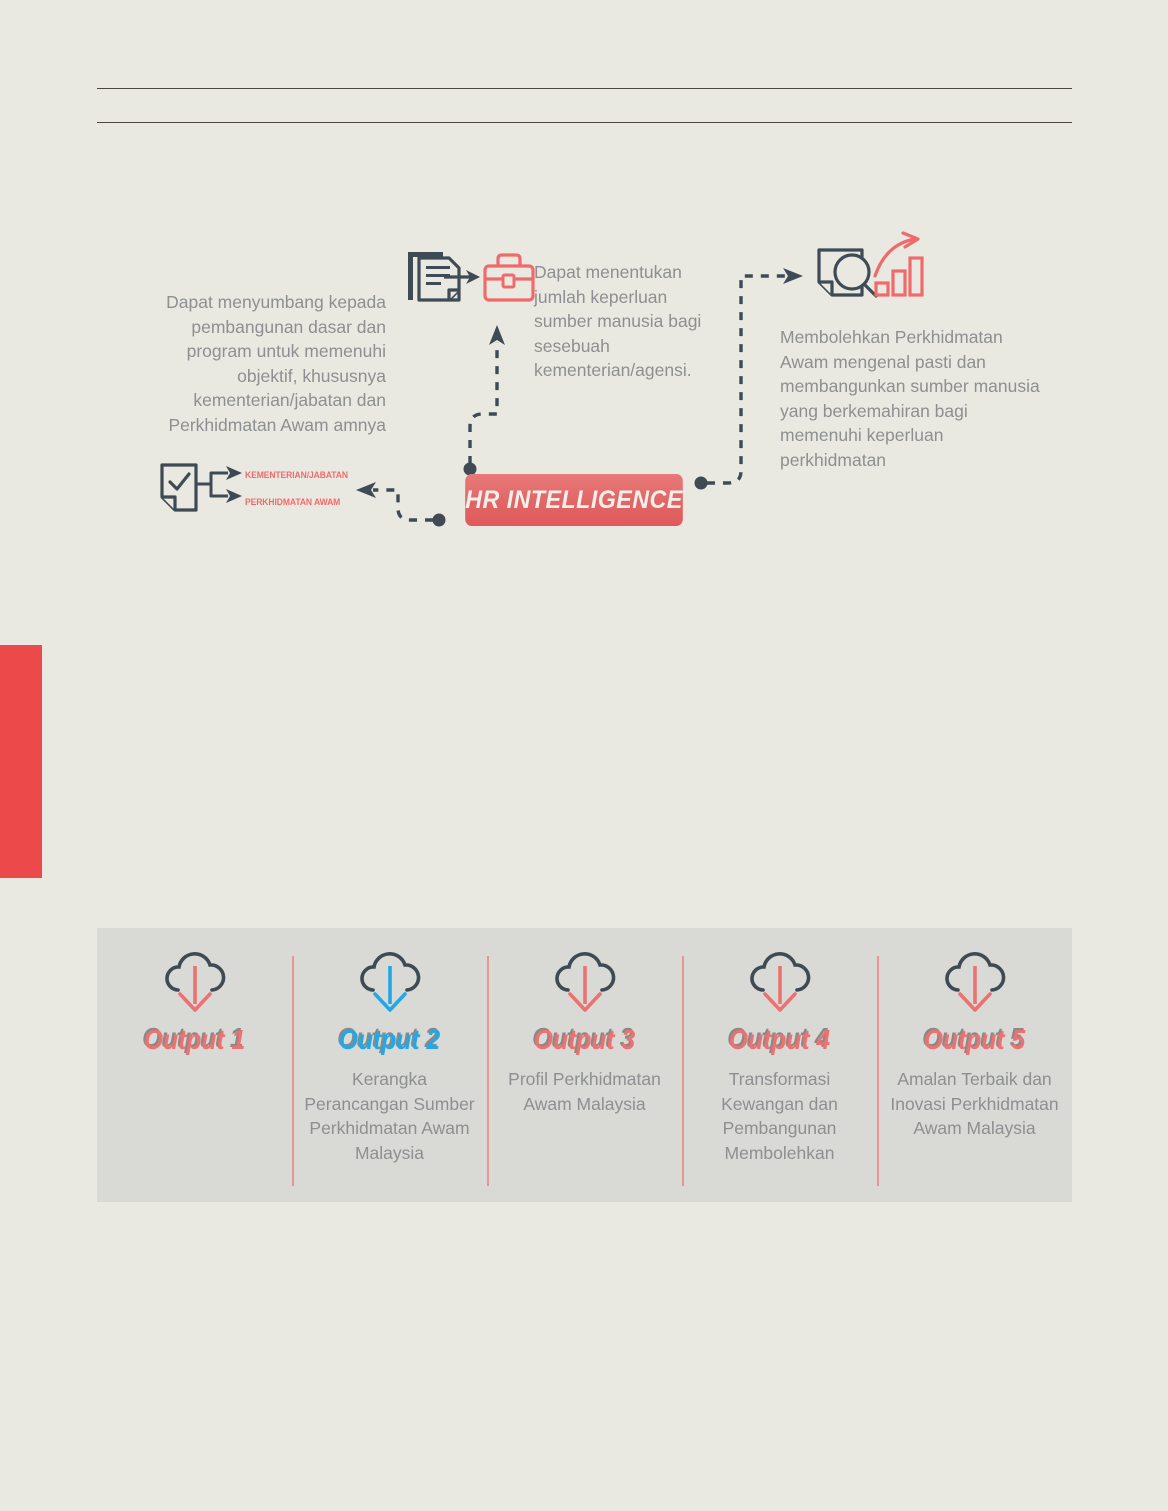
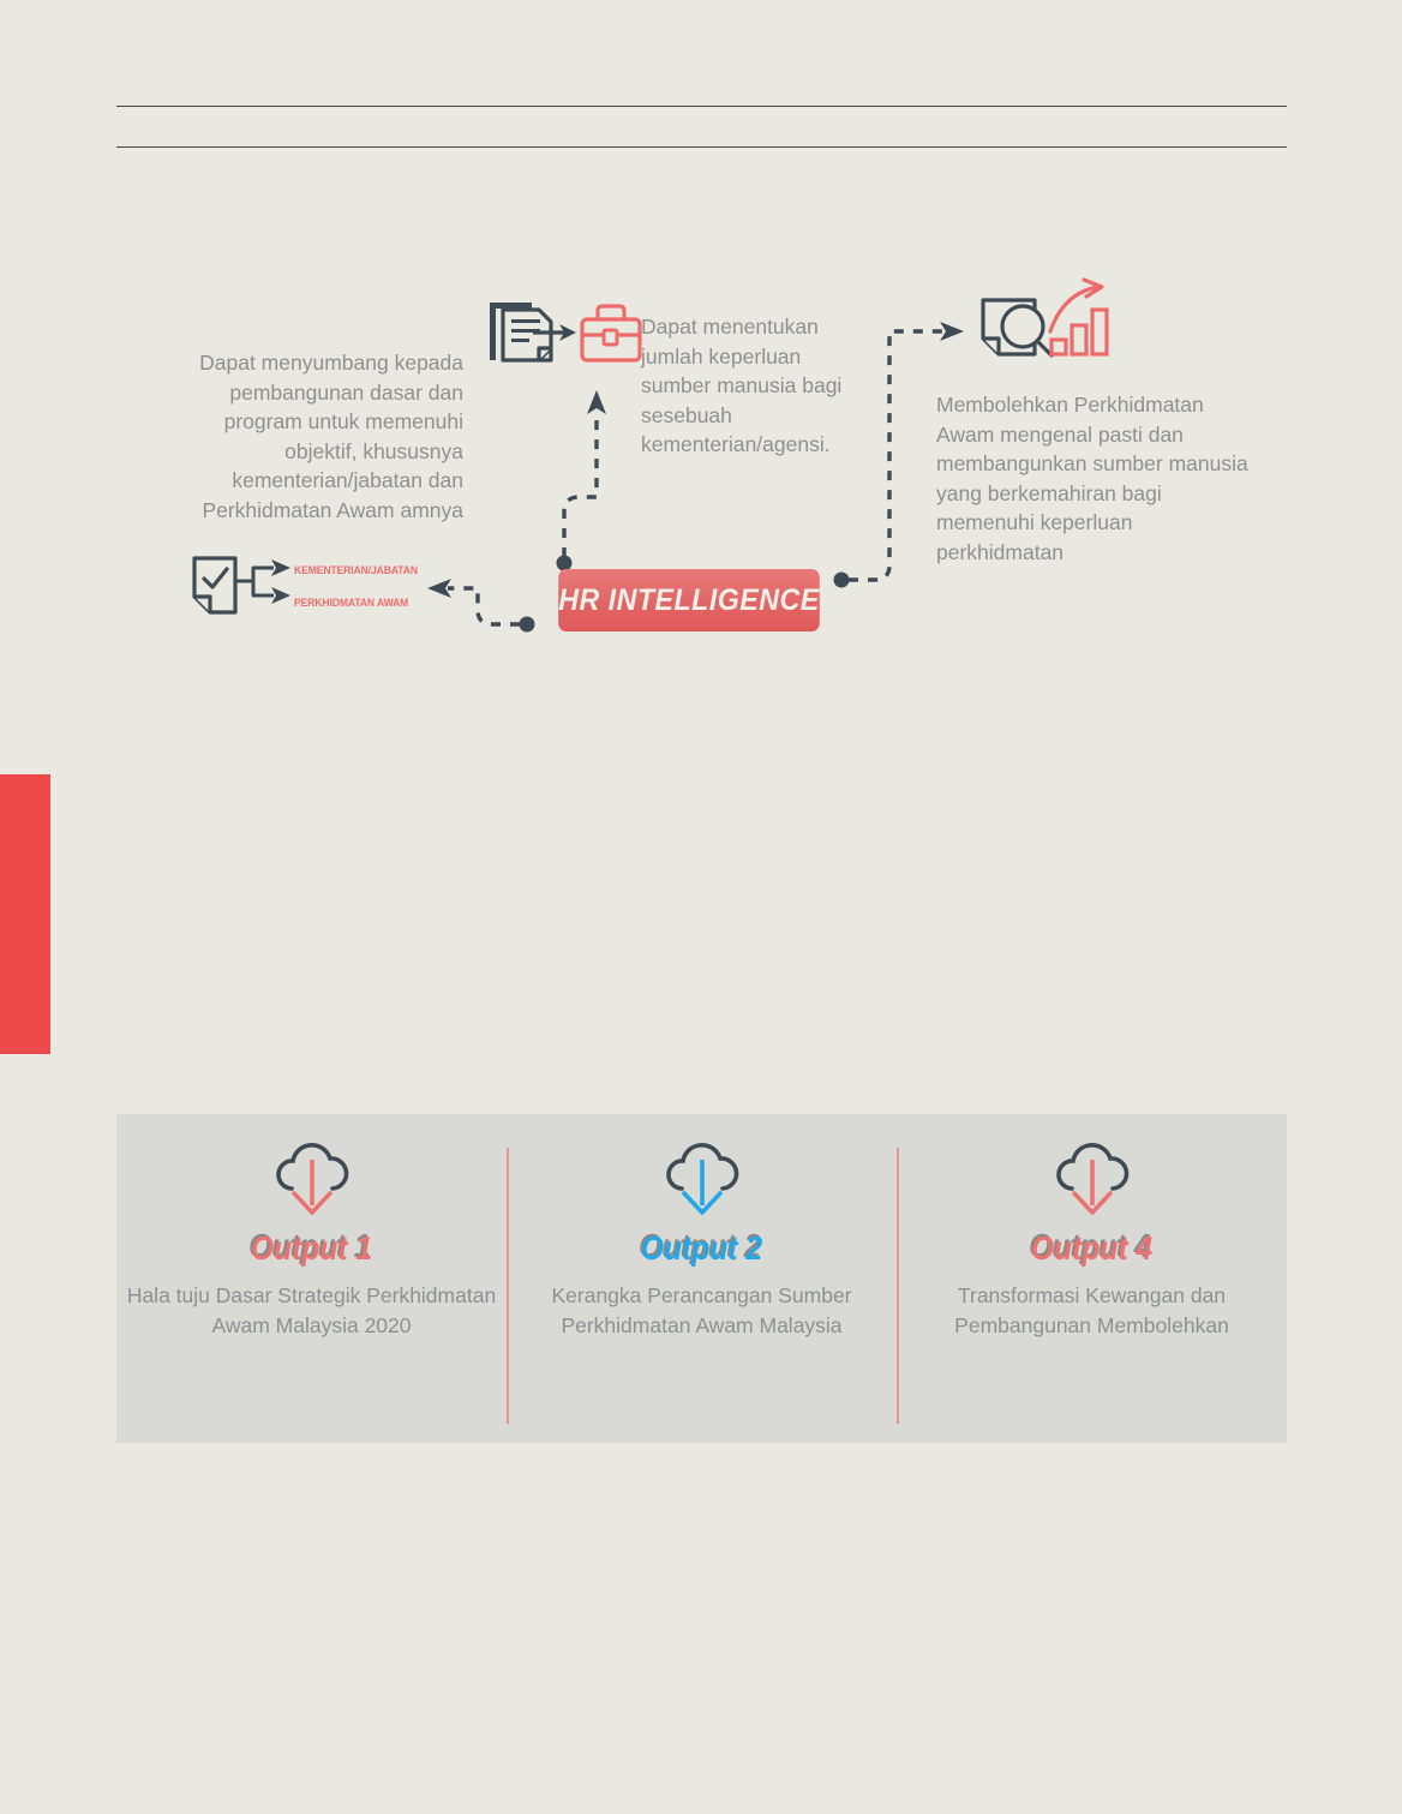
  Dapat menyumbang kepada pembangunan dasar dan program untuk memenuhi objektif, khususnya kementerian/jabatan dan Perkhidmatan Awam amnya
  Dapat menentukan jumlah keperluan sumber manusia bagi sesebuah kementerian/agensi.
  Membolehkan Perkhidmatan Awam mengenal pasti dan membangunkan sumber manusia yang berkemahiran bagi memenuhi keperluan perkhidmatan
  KEMENTERIAN/JABATAN
  PERKHIDMATAN AWAM
  HR INTELLIGENCE
  Output 1
+ Hala tuju Dasar Strategik Perkhidmatan Awam Malaysia 2020
  Output 2
  Kerangka Perancangan Sumber Perkhidmatan Awam Malaysia
- Output 3
- Profil Perkhidmatan Awam Malaysia
  Output 4
  Transformasi Kewangan dan Pembangunan Membolehkan
- Output 5
- Amalan Terbaik dan Inovasi Perkhidmatan Awam Malaysia
